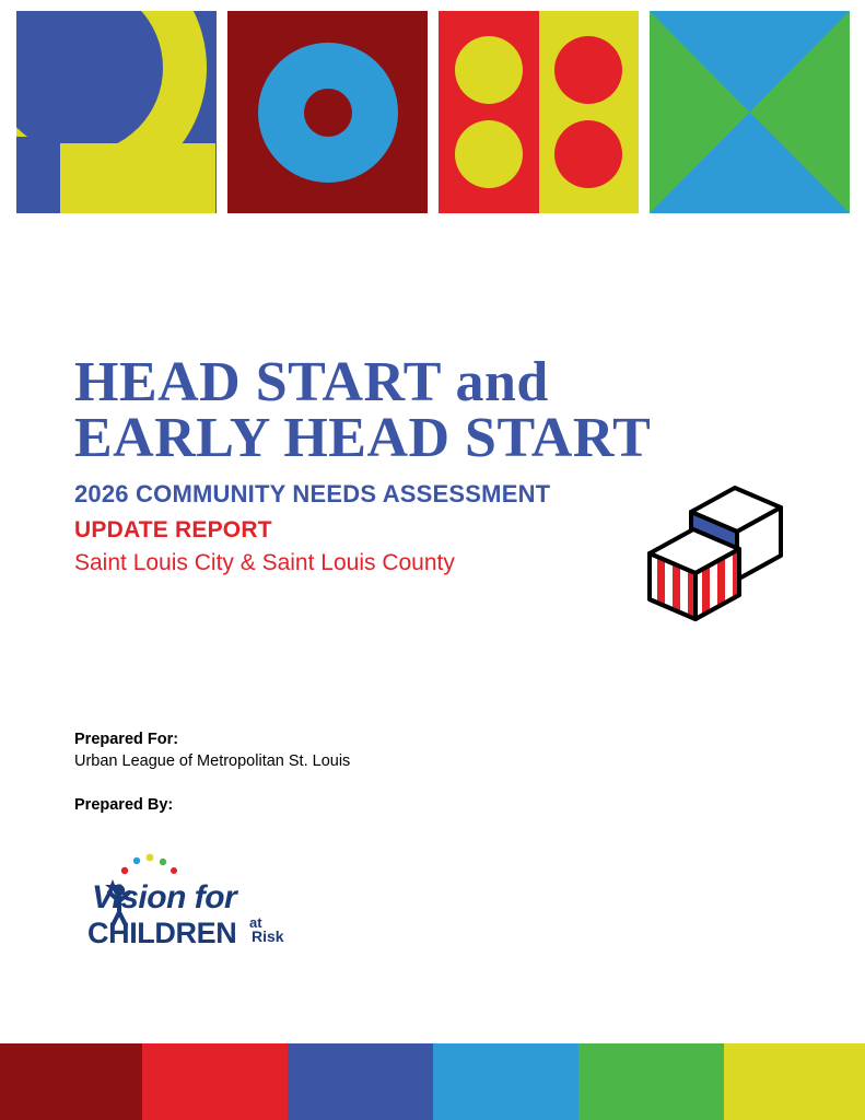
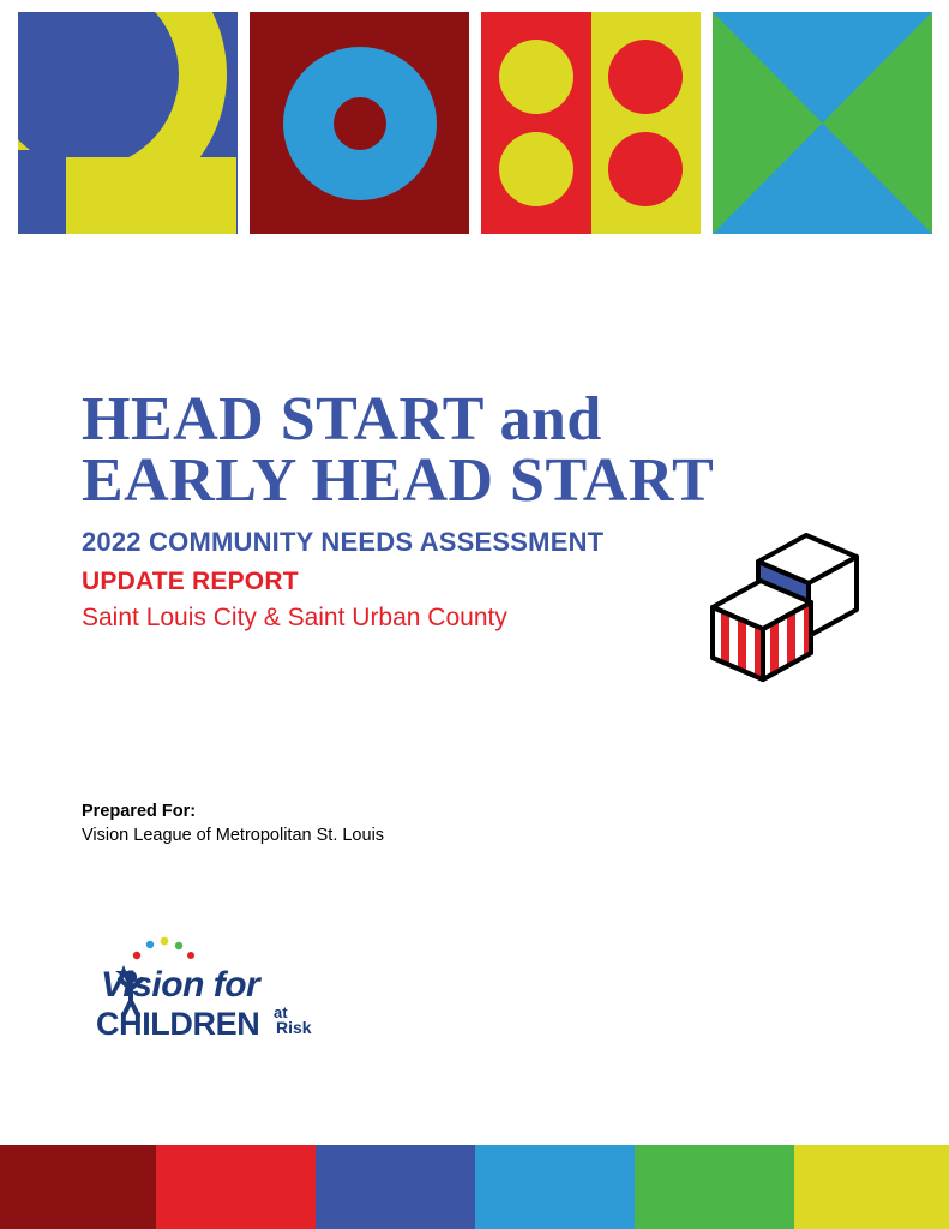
  HEAD START and
  EARLY HEAD START
- 2026 COMMUNITY NEEDS ASSESSMENT
+ 2022 COMMUNITY NEEDS ASSESSMENT
  UPDATE REPORT
- Saint Louis City & Saint Louis County
+ Saint Louis City & Saint Urban County
  Prepared For:
- Urban League of Metropolitan St. Louis
+ Vision League of Metropolitan St. Louis
- Prepared By:
  Vision for
  CHILDREN
  at
  Risk
